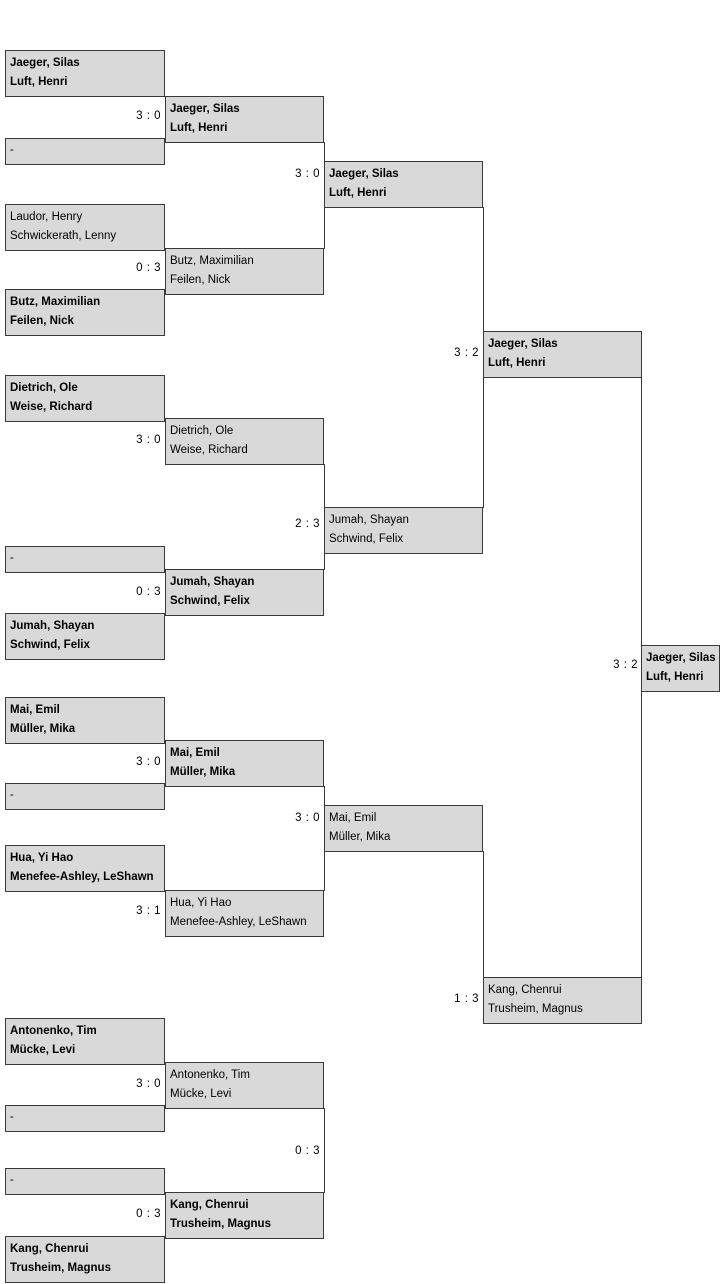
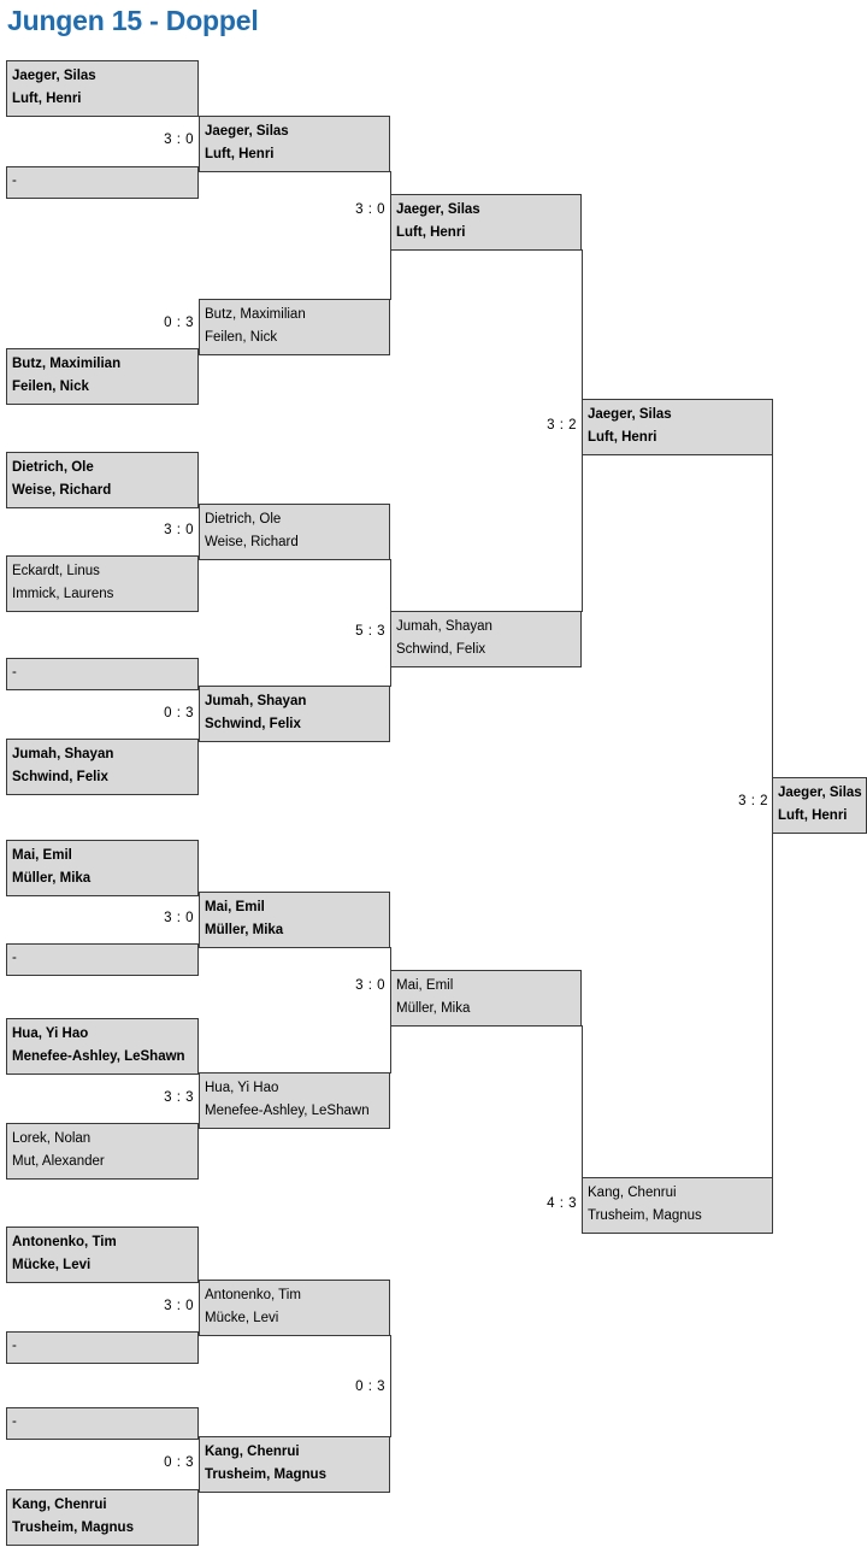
+ Jungen 15 - Doppel
  Jaeger, Silas
  Luft, Henri
  -
  3 : 0
- Laudor, Henry
- Schwickerath, Lenny
  Butz, Maximilian
  Feilen, Nick
  0 : 3
  Dietrich, Ole
  Weise, Richard
+ Eckardt, Linus
+ Immick, Laurens
  3 : 0
  -
  Jumah, Shayan
  Schwind, Felix
  0 : 3
  Mai, Emil
  Müller, Mika
  -
  3 : 0
  Hua, Yi Hao
  Menefee-Ashley, LeShawn
+ Lorek, Nolan
+ Mut, Alexander
- 3 : 1
+ 3 : 3
  Antonenko, Tim
  Mücke, Levi
  -
  3 : 0
  -
  Kang, Chenrui
  Trusheim, Magnus
  0 : 3
  Jaeger, Silas
  Luft, Henri
  Butz, Maximilian
  Feilen, Nick
  3 : 0
  Dietrich, Ole
  Weise, Richard
  Jumah, Shayan
  Schwind, Felix
- 2 : 3
+ 5 : 3
  Mai, Emil
  Müller, Mika
  Hua, Yi Hao
  Menefee-Ashley, LeShawn
  3 : 0
  Antonenko, Tim
  Mücke, Levi
  Kang, Chenrui
  Trusheim, Magnus
  0 : 3
  Jaeger, Silas
  Luft, Henri
  Jumah, Shayan
  Schwind, Felix
  3 : 2
  Mai, Emil
  Müller, Mika
  Kang, Chenrui
  Trusheim, Magnus
- 1 : 3
+ 4 : 3
  Jaeger, Silas
  Luft, Henri
  Jaeger, Silas
  Luft, Henri
  3 : 2
